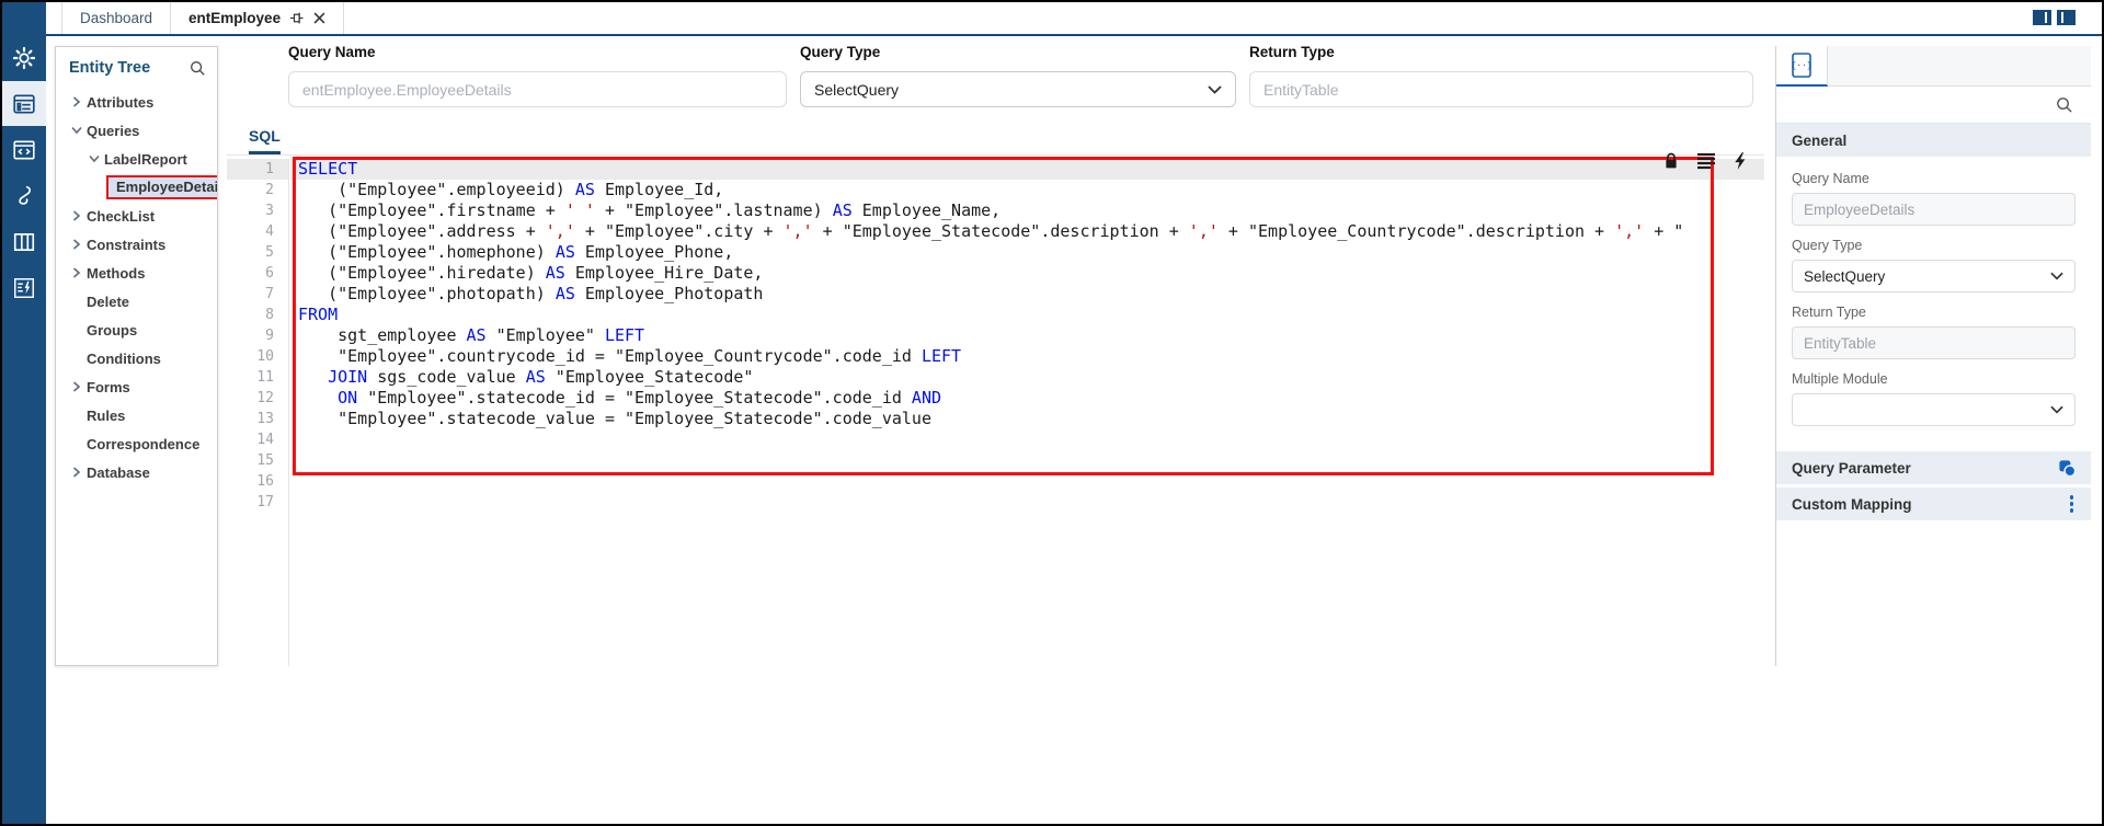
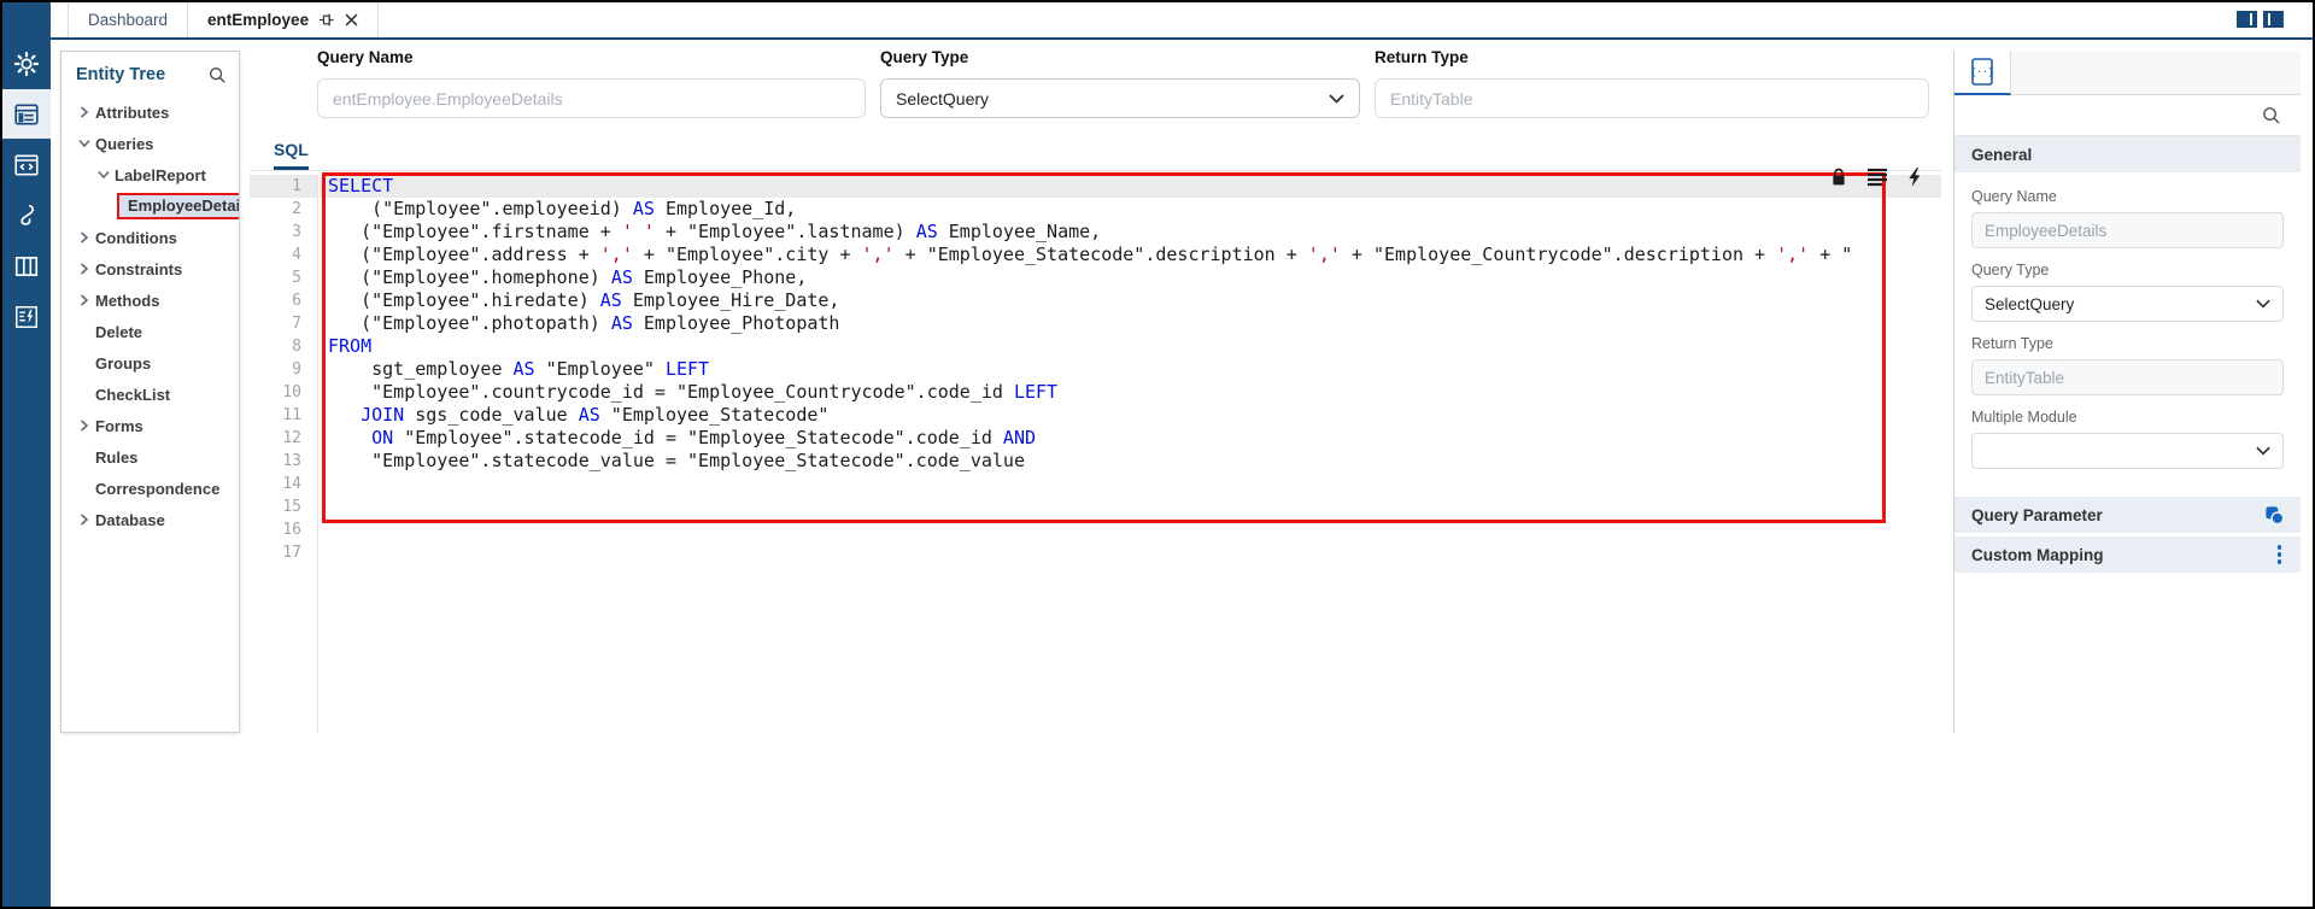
  Dashboard
  entEmployee
  Entity Tree
  Attributes
  Queries
  LabelReport
  EmployeeDetai
- CheckList
+ Conditions
  Constraints
  Methods
  Delete
  Groups
- Conditions
+ CheckList
  Forms
  Rules
  Correspondence
  Database
  Query Name
  entEmployee.EmployeeDetails
  Query Type
  SelectQuery
  Return Type
  EntityTable
  SQL
  1
  2
  3
  4
  5
  6
  7
  8
  9
  10
  11
  12
  13
  14
  15
  16
  17
  SELECT
  ("Employee".employeeid) AS Employee_Id,
  ("Employee".firstname + ' ' + "Employee".lastname) AS Employee_Name,
  ("Employee".address + ',' + "Employee".city + ',' + "Employee_Statecode".description + ',' + "Employee_Countrycode".description + ',' + "
  ("Employee".homephone) AS Employee_Phone,
  ("Employee".hiredate) AS Employee_Hire_Date,
  ("Employee".photopath) AS Employee_Photopath
  FROM
  sgt_employee AS "Employee" LEFT
  "Employee".countrycode_id = "Employee_Countrycode".code_id LEFT
  JOIN sgs_code_value AS "Employee_Statecode"
  ON "Employee".statecode_id = "Employee_Statecode".code_id AND
  "Employee".statecode_value = "Employee_Statecode".code_value
  {··}
  General
  Query Name
  EmployeeDetails
  Query Type
  SelectQuery
  Return Type
  EntityTable
  Multiple Module
  Query Parameter
  Custom Mapping
